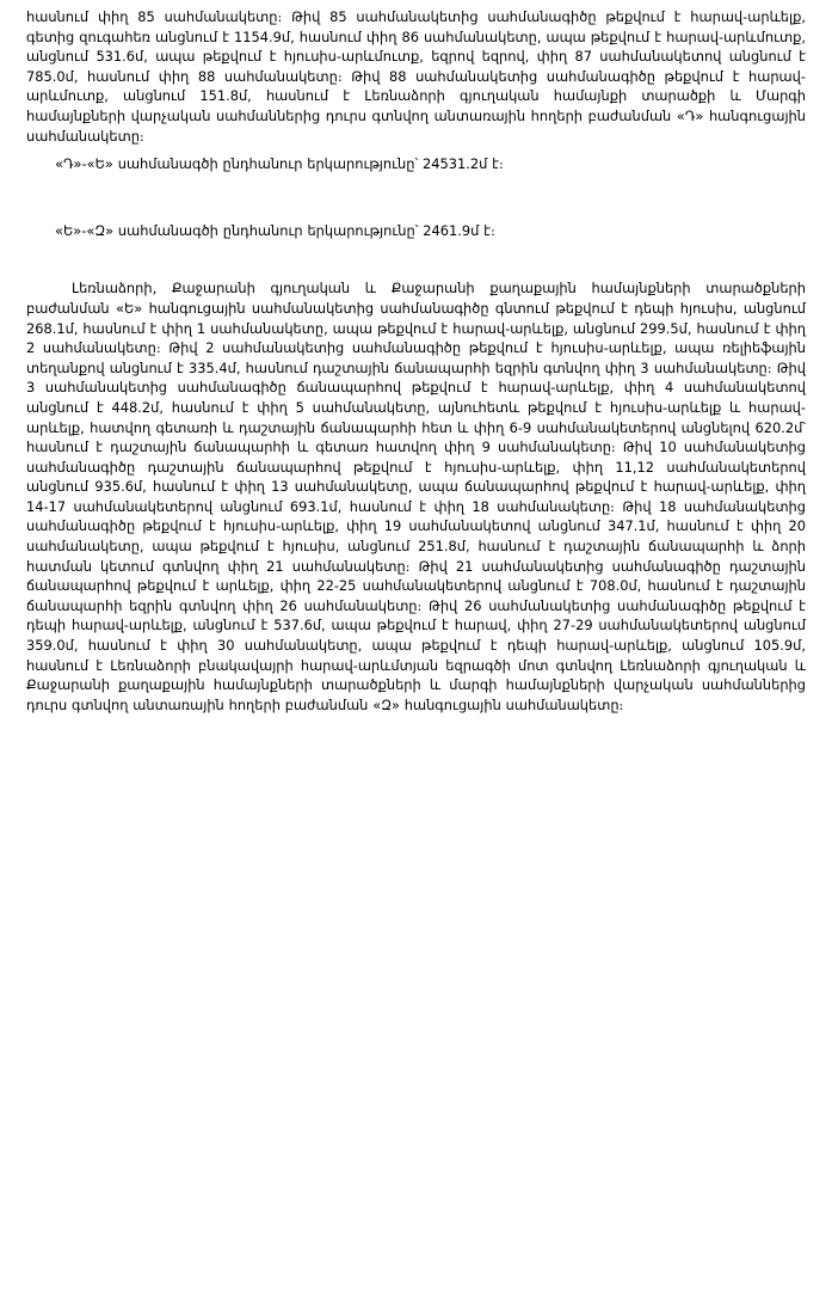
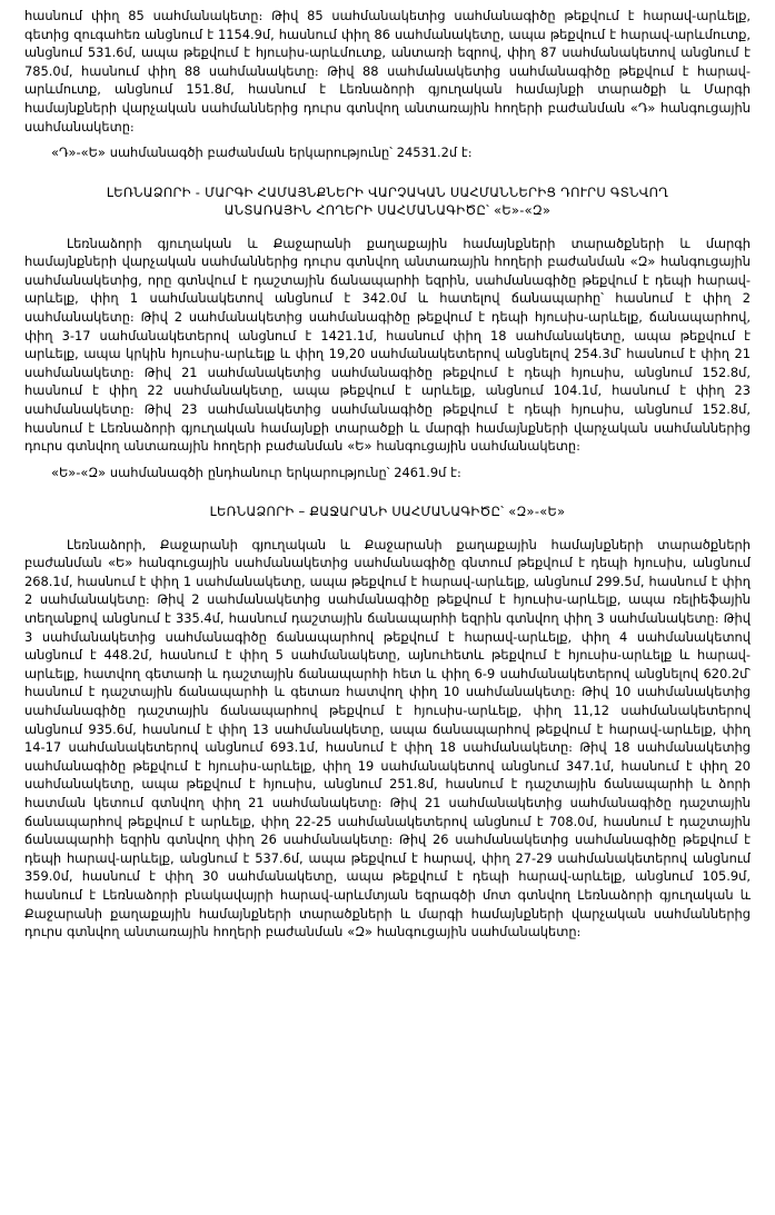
- հասնում փիղ 85 սահմանակետը։ Թիվ 85 սահմանակետից սահմանագիծը թեքվում է հարավ-արևելք, գետից զուգահեռ անցնում է 1154.9մ, հասնում փիղ 86 սահմանակետը, ապա թեքվում է հարավ-արևմուտք, անցնում 531.6մ, ապա թեքվում է հյուսիս-արևմուտք, եզրով եզրով, փիղ 87 սահմանակետով անցնում է 785.0մ, հասնում փիղ 88 սահմանակետը։ Թիվ 88 սահմանակետից սահմանագիծը թեքվում է հարավ-արևմուտք, անցնում 151.8մ, հասնում է Լեռնաձորի գյուղական համայնքի տարածքի և Մարգի համայնքների վարչական սահմաններից դուրս գտնվող անտառային հողերի բաժանման «Դ» հանգուցային սահմանակետը։
+ հասնում փիղ 85 սահմանակետը։ Թիվ 85 սահմանակետից սահմանագիծը թեքվում է հարավ-արևելք, գետից զուգահեռ անցնում է 1154.9մ, հասնում փիղ 86 սահմանակետը, ապա թեքվում է հարավ-արևմուտք, անցնում 531.6մ, ապա թեքվում է հյուսիս-արևմուտք, անտառի եզրով, փիղ 87 սահմանակետով անցնում է 785.0մ, հասնում փիղ 88 սահմանակետը։ Թիվ 88 սահմանակետից սահմանագիծը թեքվում է հարավ-արևմուտք, անցնում 151.8մ, հասնում է Լեռնաձորի գյուղական համայնքի տարածքի և Մարգի համայնքների վարչական սահմաններից դուրս գտնվող անտառային հողերի բաժանման «Դ» հանգուցային սահմանակետը։
- «Դ»-«Ե» սահմանագծի ընդհանուր երկարությունը՝ 24531.2մ է։
+ «Դ»-«Ե» սահմանագծի բաժանման երկարությունը՝ 24531.2մ է։
+ ԼԵՌՆԱՁՈՐԻ - ՄԱՐԳԻ ՀԱՄԱՅՆՔՆԵՐԻ ՎԱՐՉԱԿԱՆ ՍԱՀՄԱՆՆԵՐԻՑ ԴՈՒՐՍ ԳՏՆՎՈՂ
+ ԱՆՏԱՌԱՅԻՆ ՀՈՂԵՐԻ ՍԱՀՄԱՆԱԳԻԾԸ՝ «Ե»-«Զ»
+ Լեռնաձորի գյուղական և Քաջարանի քաղաքային համայնքների տարածքների և մարգի համայնքների վարչական սահմաններից դուրս գտնվող անտառային հողերի բաժանման «Զ» հանգուցային սահմանակետից, որը գտնվում է դաշտային ճանապարհի եզրին, սահմանագիծը թեքվում է դեպի հարավ-արևելք, փիղ 1 սահմանակետով անցնում է 342.0մ և հատելով ճանապարհը՝ հասնում է փիղ 2 սահմանակետը։ Թիվ 2 սահմանակետից սահմանագիծը թեքվում է դեպի հյուսիս-արևելք, ճանապարհով, փիղ 3-17 սահմանակետերով անցնում է 1421.1մ, հասնում փիղ 18 սահմանակետը, ապա թեքվում է արևելք, ապա կրկին հյուսիս-արևելք և փիղ 19,20 սահմանակետերով անցնելով 254.3մ՝ հասնում է փիղ 21 սահմանակետը։ Թիվ 21 սահմանակետից սահմանագիծը թեքվում է դեպի հյուսիս, անցնում 152.8մ, հասնում է փիղ 22 սահմանակետը, ապա թեքվում է արևելք, անցնում 104.1մ, հասնում է փիղ 23 սահմանակետը։ Թիվ 23 սահմանակետից սահմանագիծը թեքվում է դեպի հյուսիս, անցնում 152.8մ, հասնում է Լեռնաձորի գյուղական համայնքի տարածքի և մարգի համայնքների վարչական սահմաններից դուրս գտնվող անտառային հողերի բաժանման «Ե» հանգուցային սահմանակետը։
  «Ե»-«Զ» սահմանագծի ընդհանուր երկարությունը՝ 2461.9մ է։
+ ԼԵՌՆԱՁՈՐԻ – ՔԱՋԱՐԱՆԻ ՍԱՀՄԱՆԱԳԻԾԸ՝ «Զ»-«Ե»
- Լեռնաձորի, Քաջարանի գյուղական և Քաջարանի քաղաքային համայնքների տարածքների բաժանման «Ե» հանգուցային սահմանակետից սահմանագիծը գնտում թեքվում է դեպի հյուսիս, անցնում 268.1մ, հասնում է փիղ 1 սահմանակետը, ապա թեքվում է հարավ-արևելք, անցնում 299.5մ, հասնում է փիղ 2 սահմանակետը։ Թիվ 2 սահմանակետից սահմանագիծը թեքվում է հյուսիս-արևելք, ապա ռելիեֆային տեղանքով անցնում է 335.4մ, հասնում դաշտային ճանապարհի եզրին գտնվող փիղ 3 սահմանակետը։ Թիվ 3 սահմանակետից սահմանագիծը ճանապարհով թեքվում է հարավ-արևելք, փիղ 4 սահմանակետով անցնում է 448.2մ, հասնում է փիղ 5 սահմանակետը, այնուհետև թեքվում է հյուսիս-արևելք և հարավ-արևելք, հատվող գետառի և դաշտային ճանապարհի հետ և փիղ 6-9 սահմանակետերով անցնելով 620.2մ՝ հասնում է դաշտային ճանապարհի և գետառ հատվող փիղ 9 սահմանակետը։ Թիվ 10 սահմանակետից սահմանագիծը դաշտային ճանապարհով թեքվում է հյուսիս-արևելք, փիղ 11,12 սահմանակետերով անցնում 935.6մ, հասնում է փիղ 13 սահմանակետը, ապա ճանապարհով թեքվում է հարավ-արևելք, փիղ 14-17 սահմանակետերով անցնում 693.1մ, հասնում է փիղ 18 սահմանակետը։ Թիվ 18 սահմանակետից սահմանագիծը թեքվում է հյուսիս-արևելք, փիղ 19 սահմանակետով անցնում 347.1մ, հասնում է փիղ 20 սահմանակետը, ապա թեքվում է հյուսիս, անցնում 251.8մ, հասնում է դաշտային ճանապարհի և ձորի հատման կետում գտնվող փիղ 21 սահմանակետը։ Թիվ 21 սահմանակետից սահմանագիծը դաշտային ճանապարհով թեքվում է արևելք, փիղ 22-25 սահմանակետերով անցնում է 708.0մ, հասնում է դաշտային ճանապարհի եզրին գտնվող փիղ 26 սահմանակետը։ Թիվ 26 սահմանակետից սահմանագիծը թեքվում է դեպի հարավ-արևելք, անցնում է 537.6մ, ապա թեքվում է հարավ, փիղ 27-29 սահմանակետերով անցնում 359.0մ, հասնում է փիղ 30 սահմանակետը, ապա թեքվում է դեպի հարավ-արևելք, անցնում 105.9մ, հասնում է Լեռնաձորի բնակավայրի հարավ-արևմտյան եզրագծի մոտ գտնվող Լեռնաձորի գյուղական և Քաջարանի քաղաքային համայնքների տարածքների և մարգի համայնքների վարչական սահմաններից դուրս գտնվող անտառային հողերի բաժանման «Զ» հանգուցային սահմանակետը։
+ Լեռնաձորի, Քաջարանի գյուղական և Քաջարանի քաղաքային համայնքների տարածքների բաժանման «Ե» հանգուցային սահմանակետից սահմանագիծը գնտում թեքվում է դեպի հյուսիս, անցնում 268.1մ, հասնում է փիղ 1 սահմանակետը, ապա թեքվում է հարավ-արևելք, անցնում 299.5մ, հասնում է փիղ 2 սահմանակետը։ Թիվ 2 սահմանակետից սահմանագիծը թեքվում է հյուսիս-արևելք, ապա ռելիեֆային տեղանքով անցնում է 335.4մ, հասնում դաշտային ճանապարհի եզրին գտնվող փիղ 3 սահմանակետը։ Թիվ 3 սահմանակետից սահմանագիծը ճանապարհով թեքվում է հարավ-արևելք, փիղ 4 սահմանակետով անցնում է 448.2մ, հասնում է փիղ 5 սահմանակետը, այնուհետև թեքվում է հյուսիս-արևելք և հարավ-արևելք, հատվող գետառի և դաշտային ճանապարհի հետ և փիղ 6-9 սահմանակետերով անցնելով 620.2մ՝ հասնում է դաշտային ճանապարհի և գետառ հատվող փիղ 10 սահմանակետը։ Թիվ 10 սահմանակետից սահմանագիծը դաշտային ճանապարհով թեքվում է հյուսիս-արևելք, փիղ 11,12 սահմանակետերով անցնում 935.6մ, հասնում է փիղ 13 սահմանակետը, ապա ճանապարհով թեքվում է հարավ-արևելք, փիղ 14-17 սահմանակետերով անցնում 693.1մ, հասնում է փիղ 18 սահմանակետը։ Թիվ 18 սահմանակետից սահմանագիծը թեքվում է հյուսիս-արևելք, փիղ 19 սահմանակետով անցնում 347.1մ, հասնում է փիղ 20 սահմանակետը, ապա թեքվում է հյուսիս, անցնում 251.8մ, հասնում է դաշտային ճանապարհի և ձորի հատման կետում գտնվող փիղ 21 սահմանակետը։ Թիվ 21 սահմանակետից սահմանագիծը դաշտային ճանապարհով թեքվում է արևելք, փիղ 22-25 սահմանակետերով անցնում է 708.0մ, հասնում է դաշտային ճանապարհի եզրին գտնվող փիղ 26 սահմանակետը։ Թիվ 26 սահմանակետից սահմանագիծը թեքվում է դեպի հարավ-արևելք, անցնում է 537.6մ, ապա թեքվում է հարավ, փիղ 27-29 սահմանակետերով անցնում 359.0մ, հասնում է փիղ 30 սահմանակետը, ապա թեքվում է դեպի հարավ-արևելք, անցնում 105.9մ, հասնում է Լեռնաձորի բնակավայրի հարավ-արևմտյան եզրագծի մոտ գտնվող Լեռնաձորի գյուղական և Քաջարանի քաղաքային համայնքների տարածքների և մարգի համայնքների վարչական սահմաններից դուրս գտնվող անտառային հողերի բաժանման «Զ» հանգուցային սահմանակետը։
